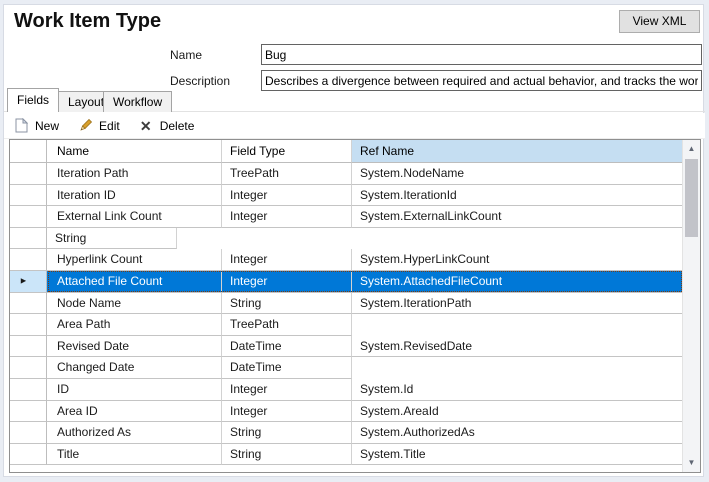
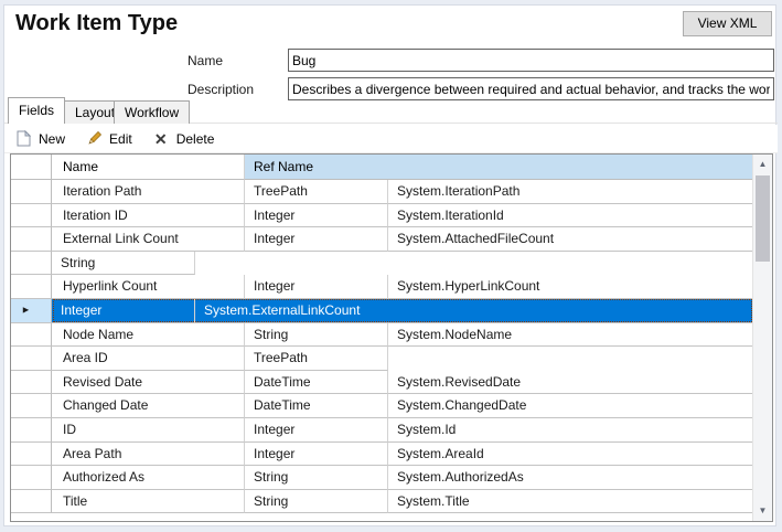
  Work Item Type
  View XML
  Name
  Bug
  Description
  Describes a divergence between required and actual behavior, and tracks the wor
  Fields
  Layou
  Workflow
  New
  Edit
  ✕
  Delete
  Name
- Field Type
  Ref Name
  Iteration Path
  TreePath
- System.NodeName
+ System.IterationPath
  Iteration ID
  Integer
  System.IterationId
  External Link Count
  Integer
- System.ExternalLinkCount
+ System.AttachedFileCount
  String
  Hyperlink Count
  Integer
  System.HyperLinkCount
  ►
- Attached File Count
  Integer
- System.AttachedFileCount
+ System.ExternalLinkCount
  Node Name
  String
- System.IterationPath
+ System.NodeName
- Area Path
+ Area ID
  TreePath
  Revised Date
  DateTime
  System.RevisedDate
  Changed Date
  DateTime
+ System.ChangedDate
  ID
  Integer
  System.Id
- Area ID
+ Area Path
  Integer
  System.AreaId
  Authorized As
  String
  System.AuthorizedAs
  Title
  String
  System.Title
  ▲
  ▼
